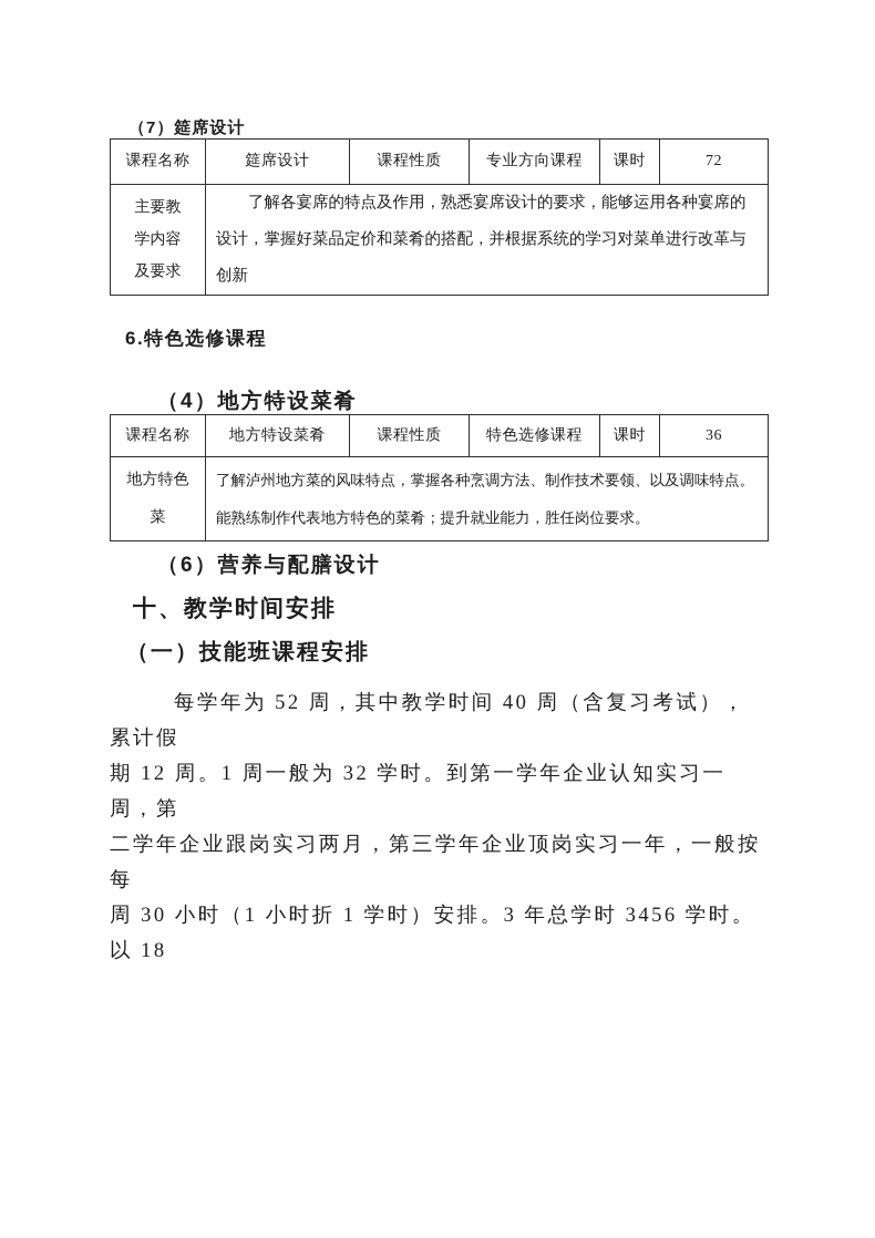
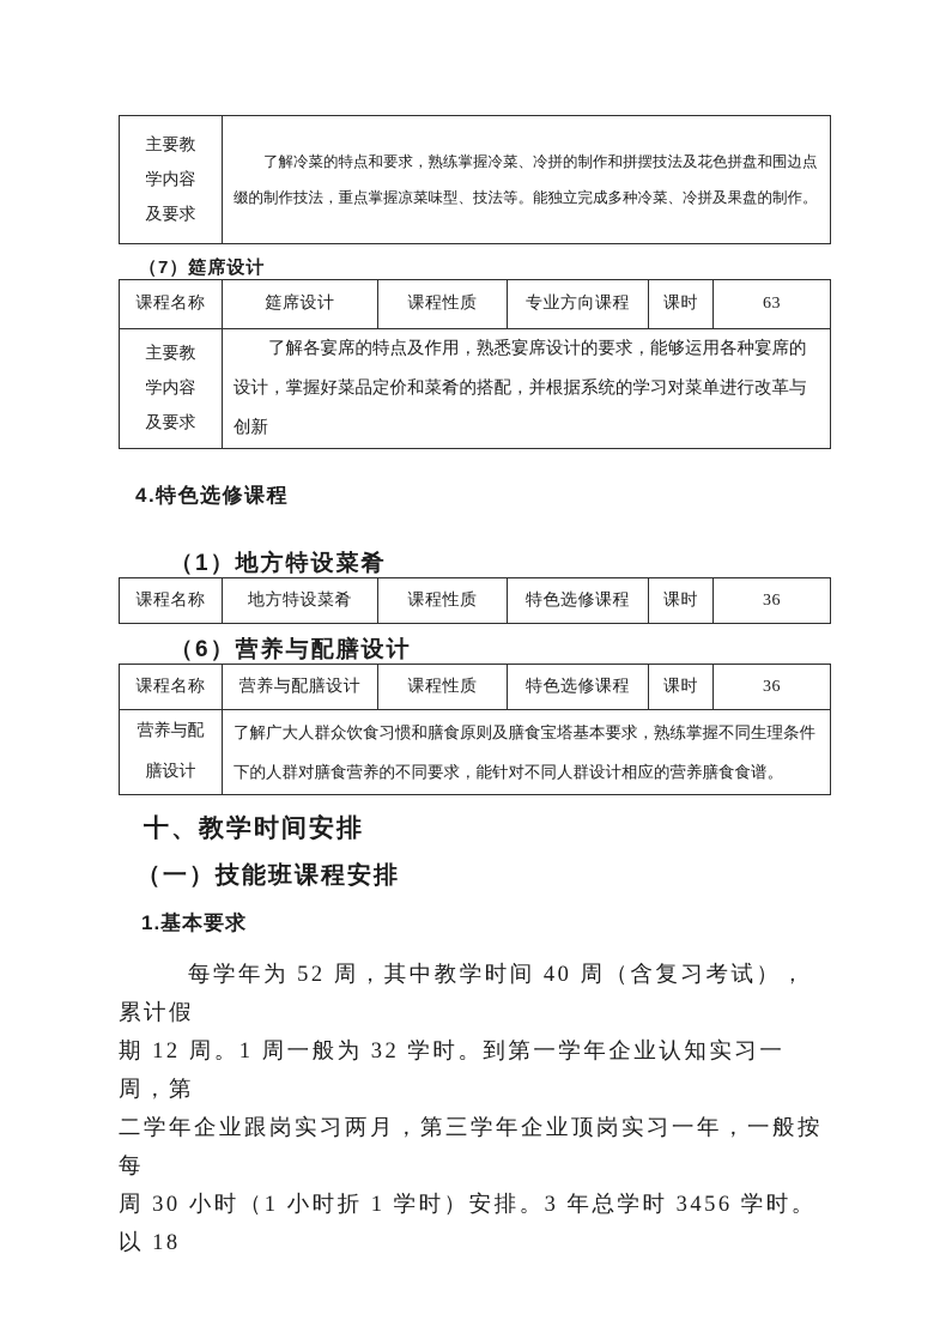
+ 主要教 学内容 及要求	了解冷菜的特点和要求，熟练掌握冷菜、冷拼的制作和拼摆技法及花色拼盘和围边点缀的制作技法，重点掌握凉菜味型、技法等。能独立完成多种冷菜、冷拼及果盘的制作。
  （7）筵席设计
- 课程名称	筵席设计	课程性质	专业方向课程	课时	72
+ 课程名称	筵席设计	课程性质	专业方向课程	课时	63
  主要教 学内容 及要求	了解各宴席的特点及作用，熟悉宴席设计的要求，能够运用各种宴席的设计，掌握好菜品定价和菜肴的搭配，并根据系统的学习对菜单进行改革与创新
- 6.特色选修课程
+ 4.特色选修课程
- （4）地方特设菜肴
+ （1）地方特设菜肴
  课程名称	地方特设菜肴	课程性质	特色选修课程	课时	36
- 地方特色 菜	了解泸州地方菜的风味特点，掌握各种烹调方法、制作技术要领、以及调味特点。 能熟练制作代表地方特色的菜肴；提升就业能力，胜任岗位要求。
  （6）营养与配膳设计
+ 课程名称	营养与配膳设计	课程性质	特色选修课程	课时	36
+ 营养与配 膳设计	了解广大人群众饮食习惯和膳食原则及膳食宝塔基本要求，熟练掌握不同生理条件下的人群对膳食营养的不同要求，能针对不同人群设计相应的营养膳食食谱。
  十、教学时间安排
  （一）技能班课程安排
+ 1.基本要求
  每学年为 52 周，其中教学时间 40 周（含复习考试），累计假
  期 12 周。1 周一般为 32 学时。到第一学年企业认知实习一周，第
  二学年企业跟岗实习两月，第三学年企业顶岗实习一年，一般按每
  周 30 小时（1 小时折 1 学时）安排。3 年总学时 3456 学时。以 18
